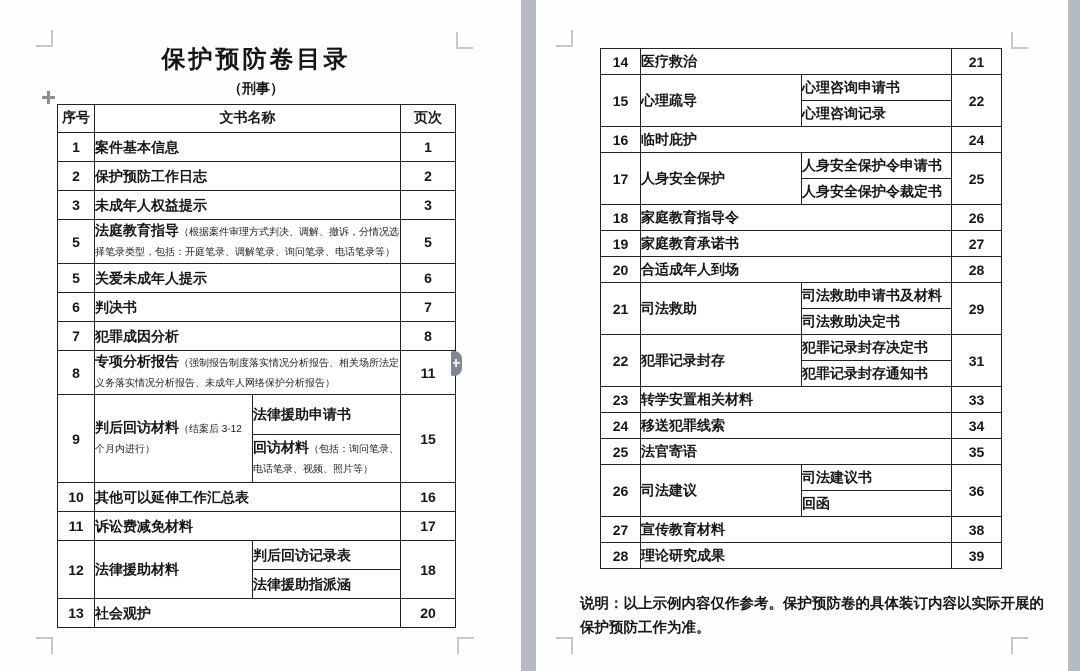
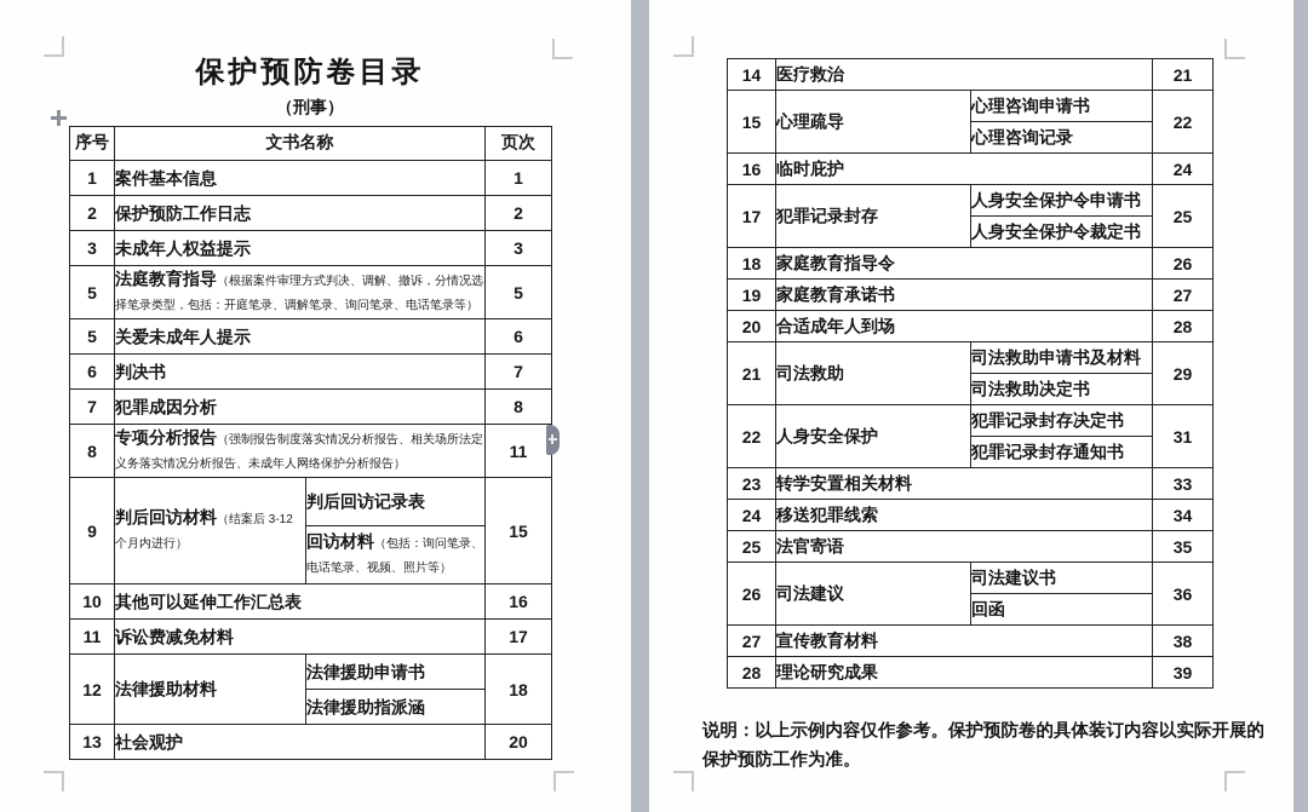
  保护预防卷目录
  （刑事）
  序号	文书名称	页次
  1	案件基本信息	1
  2	保护预防工作日志	2
  3	未成年人权益提示	3
  5	法庭教育指导（根据案件审理方式判决、调解、撤诉，分情况选择笔录类型，包括：开庭笔录、调解笔录、询问笔录、电话笔录等）	5
  5	关爱未成年人提示	6
  6	判决书	7
  7	犯罪成因分析	8
  8	专项分析报告（强制报告制度落实情况分析报告、相关场所法定义务落实情况分析报告、未成年人网络保护分析报告）	11
- 9	判后回访材料（结案后 3-12 个月内进行）	法律援助申请书	15
+ 9	判后回访材料（结案后 3-12 个月内进行）	判后回访记录表	15
  回访材料（包括：询问笔录、电话笔录、视频、照片等）
  10	其他可以延伸工作汇总表	16
  11	诉讼费减免材料	17
- 12	法律援助材料	判后回访记录表	18
+ 12	法律援助材料	法律援助申请书	18
  法律援助指派涵
  13	社会观护	20
  14	医疗救治	21
  15	心理疏导	心理咨询申请书	22
  心理咨询记录
  16	临时庇护	24
- 17	人身安全保护	人身安全保护令申请书	25
+ 17	犯罪记录封存	人身安全保护令申请书	25
  人身安全保护令裁定书
  18	家庭教育指导令	26
  19	家庭教育承诺书	27
  20	合适成年人到场	28
  21	司法救助	司法救助申请书及材料	29
  司法救助决定书
- 22	犯罪记录封存	犯罪记录封存决定书	31
+ 22	人身安全保护	犯罪记录封存决定书	31
  犯罪记录封存通知书
  23	转学安置相关材料	33
  24	移送犯罪线索	34
  25	法官寄语	35
  26	司法建议	司法建议书	36
  回函
  27	宣传教育材料	38
  28	理论研究成果	39
  说明：以上示例内容仅作参考。保护预防卷的具体装订内容以实际开展的
  保护预防工作为准。
